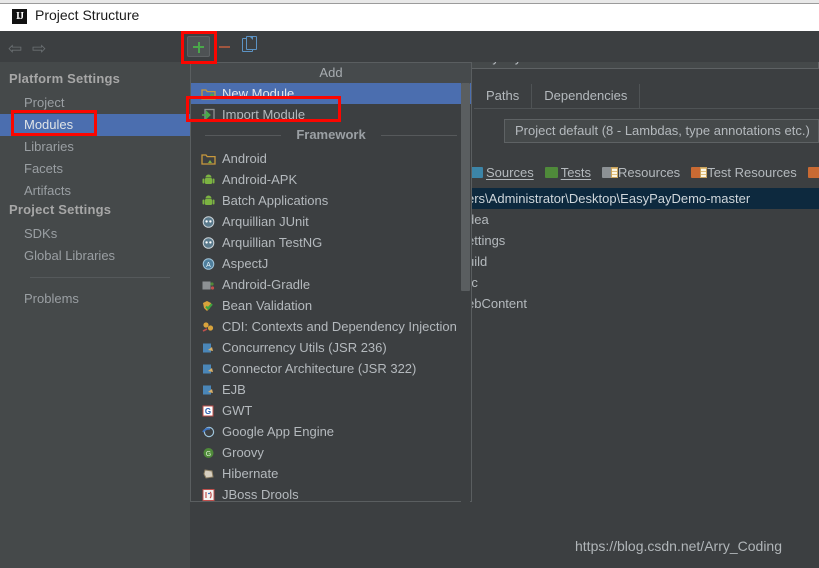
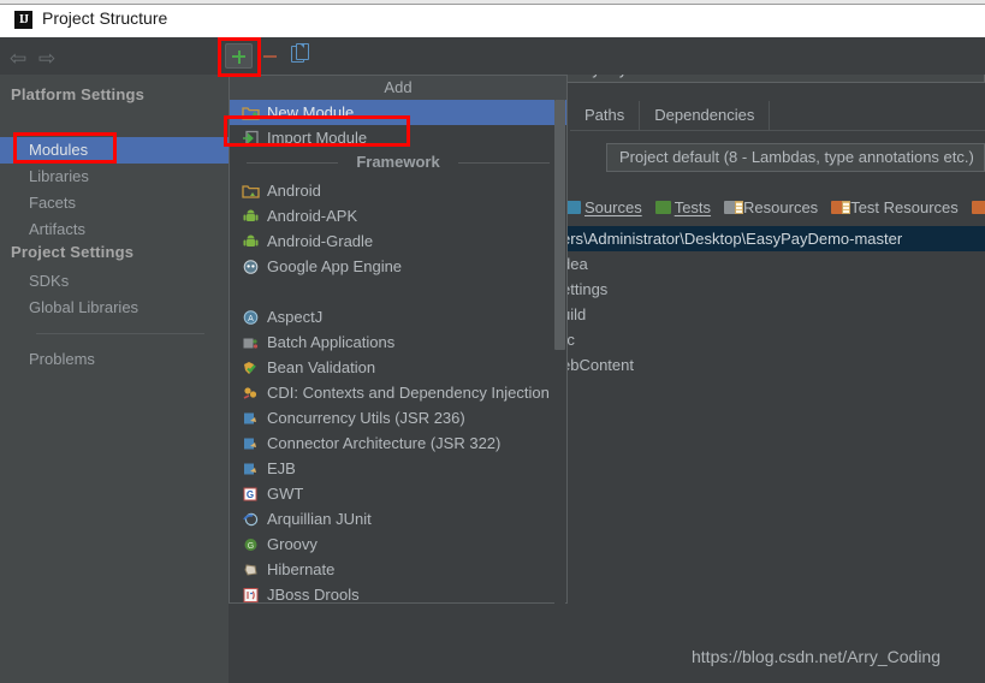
  IJ
  Project Structure
  Paths Dependencies
  Project default (8 - Lambdas, type annotations etc.)
  Sources Tests Resources Test Resources
  rs\Administrator\Desktop\EasyPayDemo-master
  ttings
  ild
  bContent
  Platform Settings
- Project
  Modules
  Libraries
  Facets
  Artifacts
  Project Settings
  SDKs
  Global Libraries
  Problems
  ⇦
  ⇨
  Add
  New Module
  Import Module
  Framework
  Android
  Android-APK
- Batch Applications
+ Android-Gradle
- Arquillian JUnit
+ Google App Engine
- Arquillian TestNG
  AspectJ
- Android-Gradle
+ Batch Applications
  Bean Validation
  CDI: Contexts and Dependency Injection
  Concurrency Utils (JSR 236)
  Connector Architecture (JSR 322)
  EJB
  G
  GWT
- Google App Engine
+ Arquillian JUnit
  Groovy
  Hibernate
  JBoss Drools
  https://blog.csdn.net/Arry_Coding
